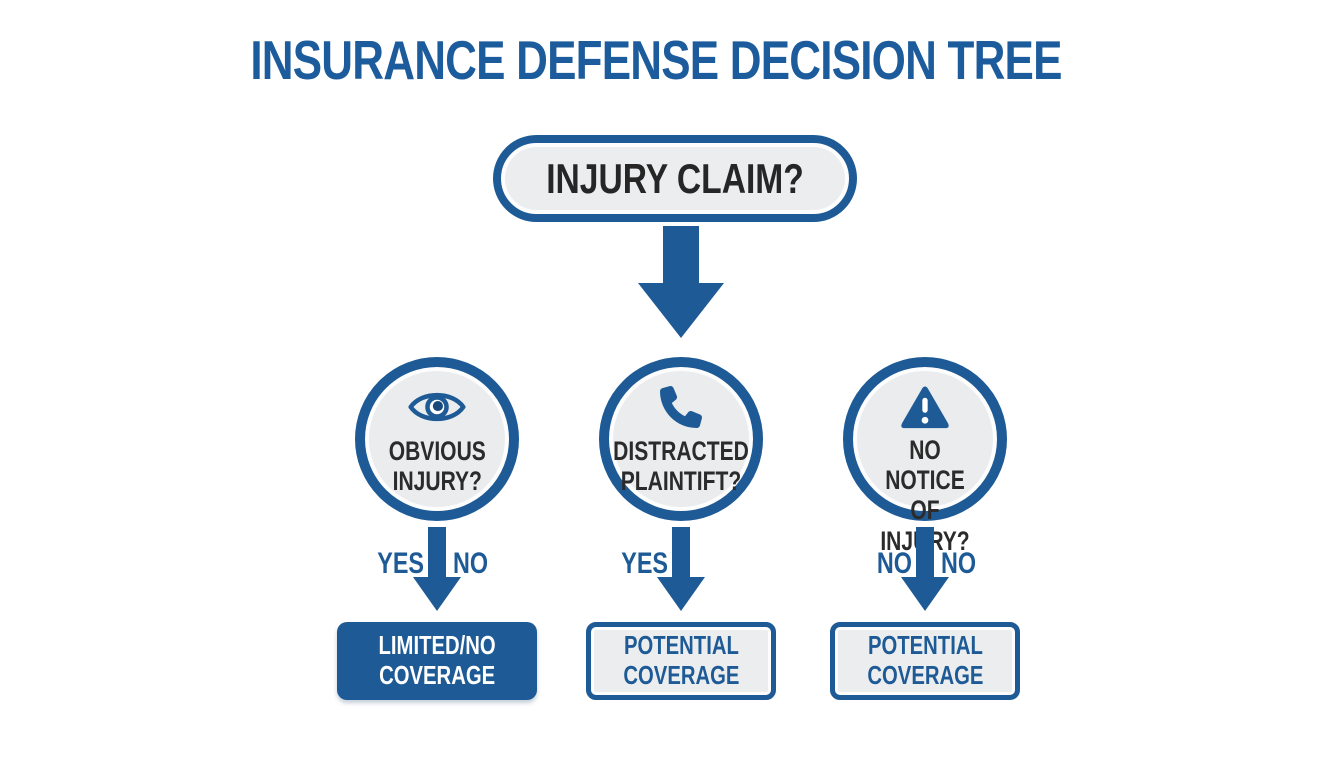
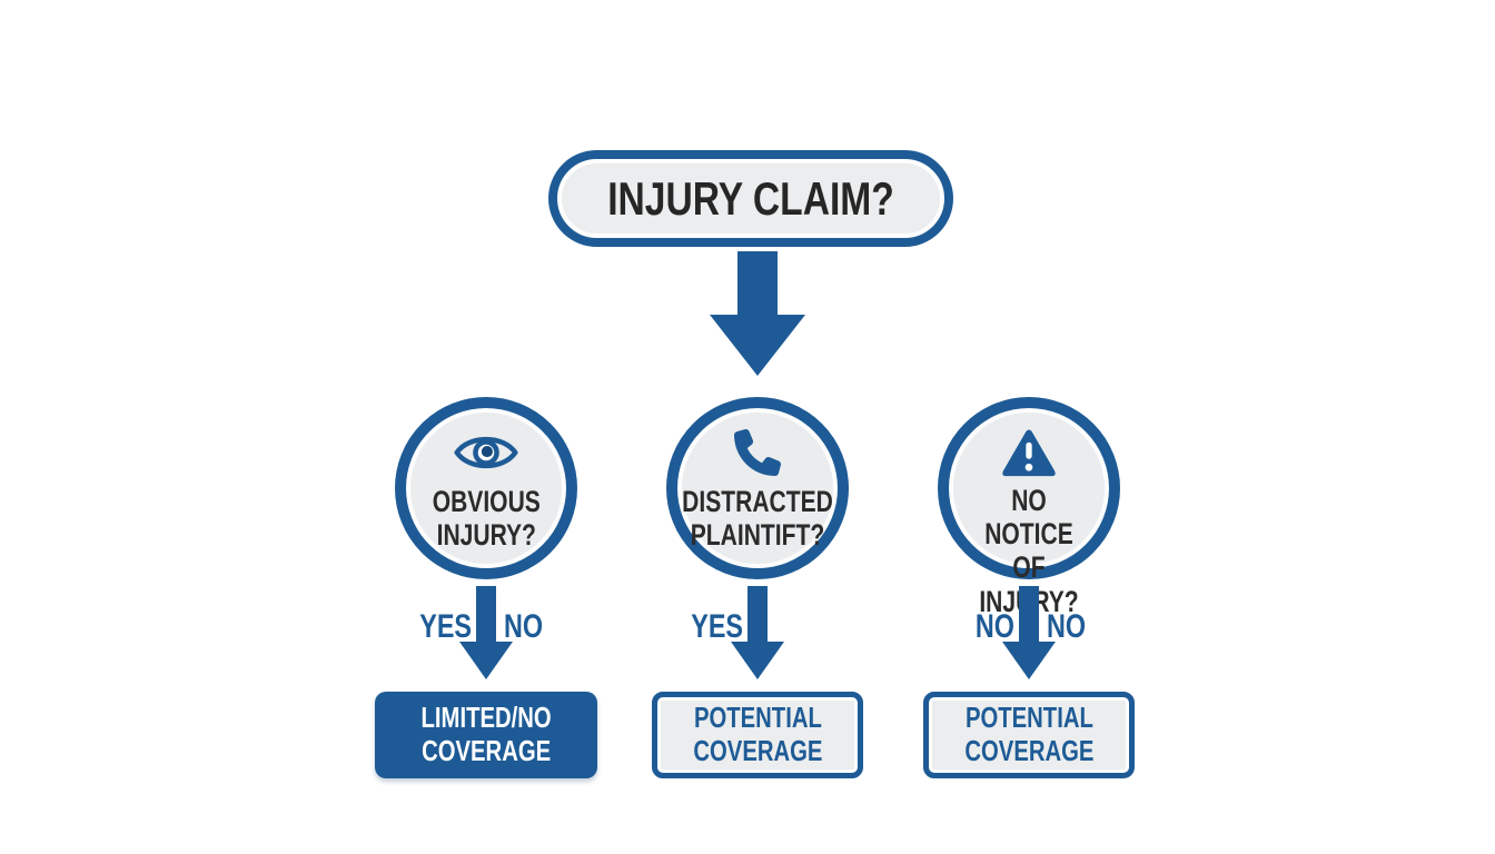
- INSURANCE DEFENSE DECISION TREE
  INJURY CLAIM?
  OBVIOUS
  INJURY?
  YES
  NO
  LIMITED/NO
  COVERAGE
  DISTRACTED
  PLAINTIFT?
  YES
  POTENTIAL
  COVERAGE
  NO NOTICE
  OF INJRY?
  NO
  NO
  POTENTIAL
  COVERAGE
